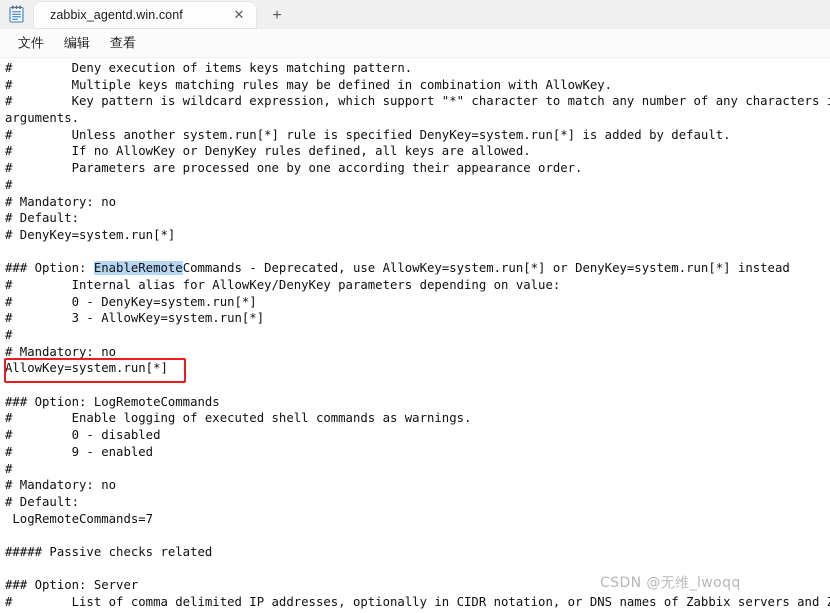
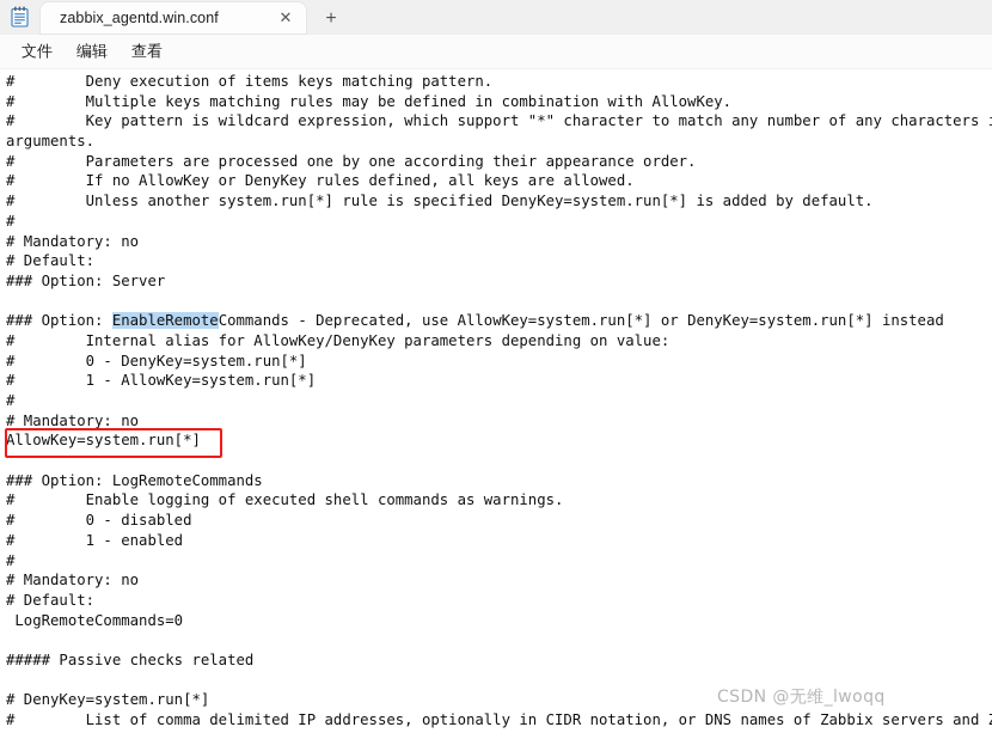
  zabbix_agentd.win.conf
  ✕
  ＋
  文件
  编辑
  查看
  # Deny execution of items keys matching pattern.
  # Multiple keys matching rules may be defined in combination with AllowKey.
  # Key pattern is wildcard expression, which support "*" character to match any number of any characters
  arguments.
- # Unless another system.run[*] rule is specified DenyKey=system.run[*] is added by default.
+ # Parameters are processed one by one according their appearance order.
  # If no AllowKey or DenyKey rules defined, all keys are allowed.
- # Parameters are processed one by one according their appearance order.
+ # Unless another system.run[*] rule is specified DenyKey=system.run[*] is added by default.
  #
  # Mandatory: no
  # Default:
- # DenyKey=system.run[*]
+ ### Option: Server
  ### Option: EnableRemoteCommands - Deprecated, use AllowKey=system.run[*] or DenyKey=system.run[*] instead
  # Internal alias for AllowKey/DenyKey parameters depending on value:
  # 0 - DenyKey=system.run[*]
- # 3 - AllowKey=system.run[*]
+ # 1 - AllowKey=system.run[*]
  #
  # Mandatory: no
  AllowKey=system.run[*]
  ### Option: LogRemoteCommands
  # Enable logging of executed shell commands as warnings.
  # 0 - disabled
- # 9 - enabled
+ # 1 - enabled
  #
  # Mandatory: no
  # Default:
- LogRemoteCommands=7
+ LogRemoteCommands=0
  ##### Passive checks related
- ### Option: Server
+ # DenyKey=system.run[*]
  # List of comma delimited IP addresses, optionally in CIDR notation, or DNS names of Zabbix servers and
  CSDN @无维_lwoqq
